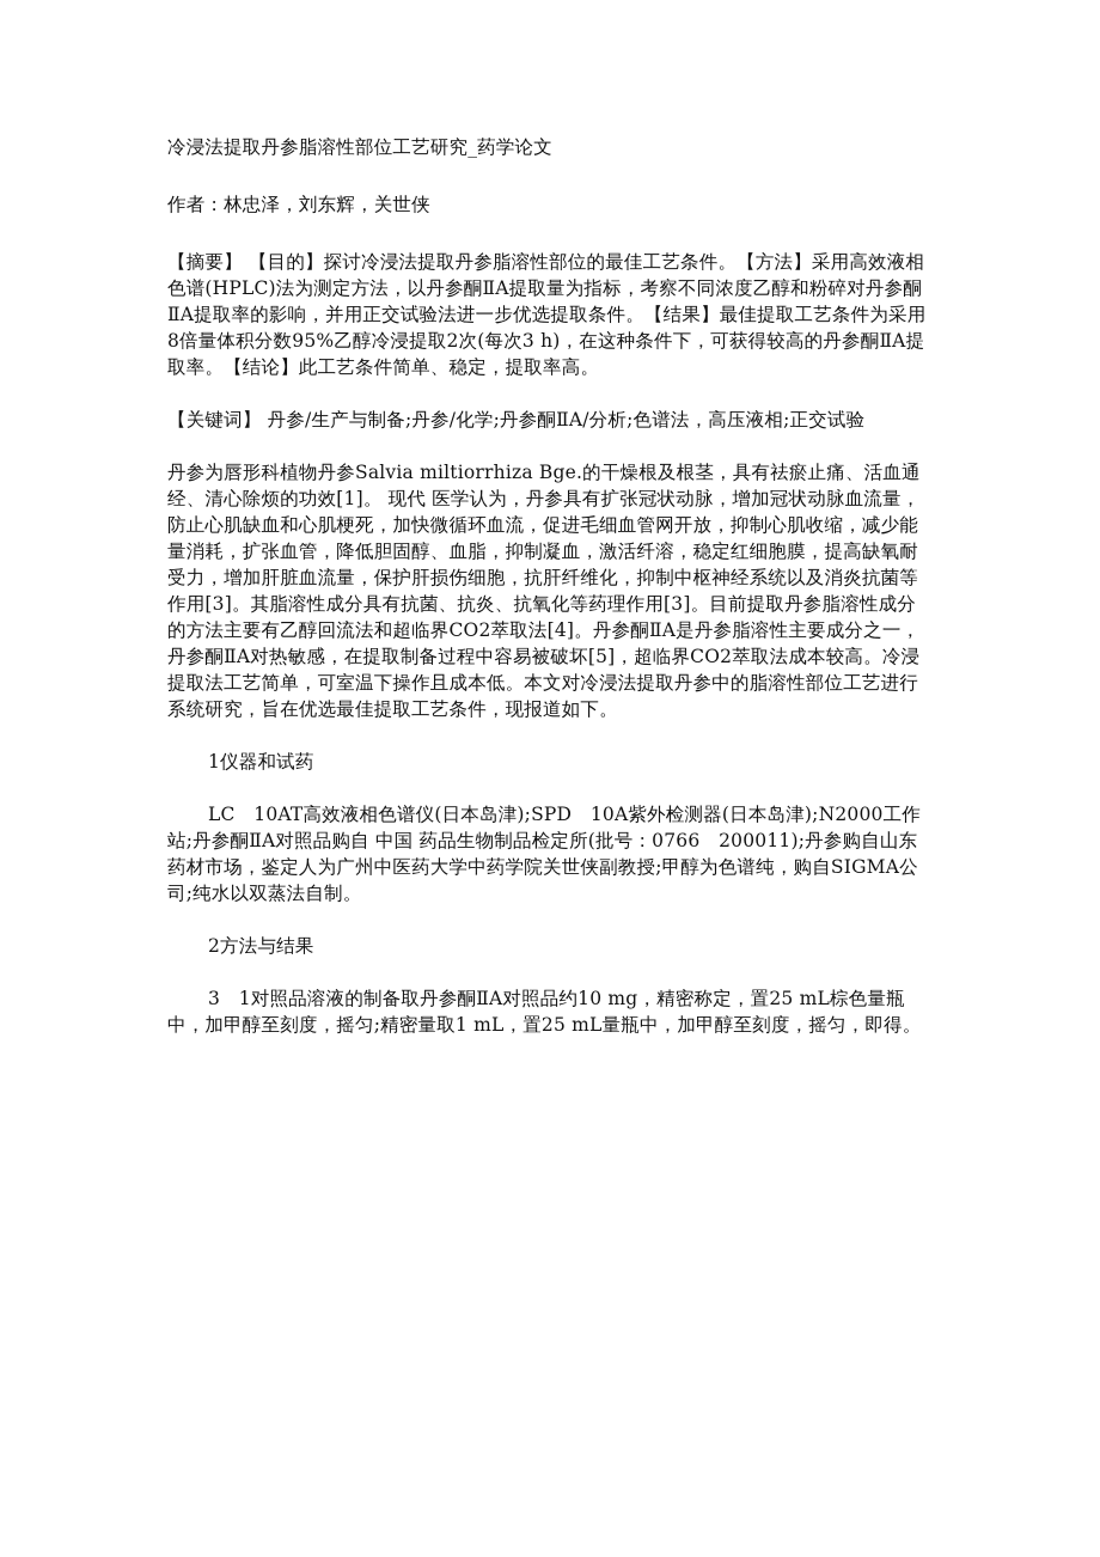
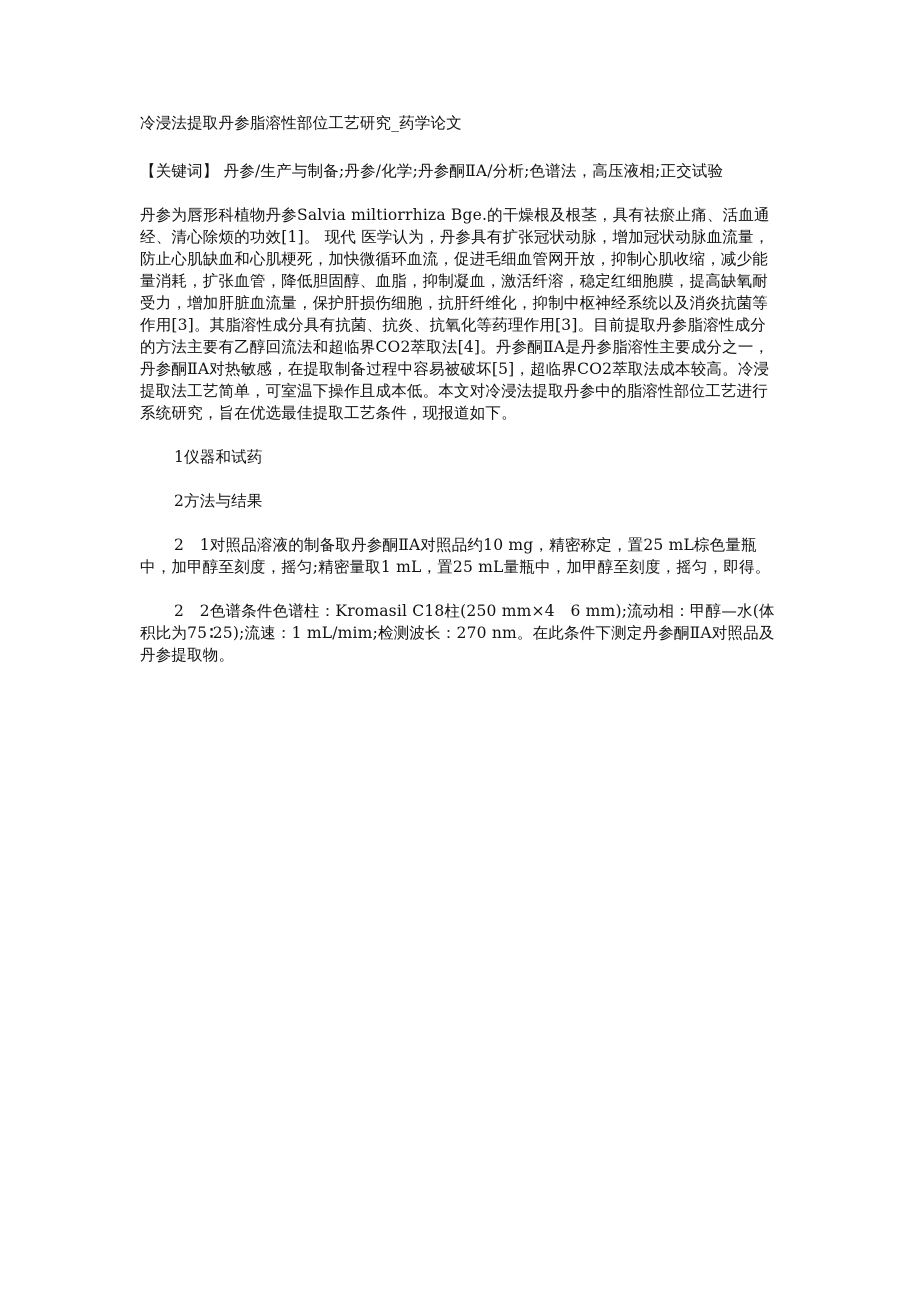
  冷浸法提取丹参脂溶性部位工艺研究_药学论文
- 作者：林忠泽，刘东辉，关世侠
- 【摘要】 【目的】探讨冷浸法提取丹参脂溶性部位的最佳工艺条件。【方法】采用高效液相色谱(HPLC)法为测定方法，以丹参酮ⅡA提取量为指标，考察不同浓度乙醇和粉碎对丹参酮ⅡA提取率的影响，并用正交试验法进一步优选提取条件。【结果】最佳提取工艺条件为采用8倍量体积分数95%乙醇冷浸提取2次(每次3 h)，在这种条件下，可获得较高的丹参酮ⅡA提取率。【结论】此工艺条件简单、稳定，提取率高。
  【关键词】 丹参/生产与制备;丹参/化学;丹参酮ⅡA/分析;色谱法，高压液相;正交试验
  丹参为唇形科植物丹参Salvia miltiorrhiza Bge.的干燥根及根茎，具有祛瘀止痛、活血通经、清心除烦的功效[1]。 现代 医学认为，丹参具有扩张冠状动脉，增加冠状动脉血流量，防止心肌缺血和心肌梗死，加快微循环血流，促进毛细血管网开放，抑制心肌收缩，减少能量消耗，扩张血管，降低胆固醇、血脂，抑制凝血，激活纤溶，稳定红细胞膜，提高缺氧耐受力，增加肝脏血流量，保护肝损伤细胞，抗肝纤维化，抑制中枢神经系统以及消炎抗菌等作用[3]。其脂溶性成分具有抗菌、抗炎、抗氧化等药理作用[3]。目前提取丹参脂溶性成分的方法主要有乙醇回流法和超临界CO2萃取法[4]。丹参酮ⅡA是丹参脂溶性主要成分之一，丹参酮ⅡA对热敏感，在提取制备过程中容易被破坏[5]，超临界CO2萃取法成本较高。冷浸提取法工艺简单，可室温下操作且成本低。本文对冷浸法提取丹参中的脂溶性部位工艺进行系统研究，旨在优选最佳提取工艺条件，现报道如下。
  1仪器和试药
- LC 10AT高效液相色谱仪(日本岛津);SPD 10A紫外检测器(日本岛津);N2000工作站;丹参酮ⅡA对照品购自 中国 药品生物制品检定所(批号：0766 200011);丹参购自山东药材市场，鉴定人为广州中医药大学中药学院关世侠副教授;甲醇为色谱纯，购自SIGMA公司;纯水以双蒸法自制。
  2方法与结果
- 3 1对照品溶液的制备取丹参酮ⅡA对照品约10 mg，精密称定，置25 mL棕色量瓶中，加甲醇至刻度，摇匀;精密量取1 mL，置25 mL量瓶中，加甲醇至刻度，摇匀，即得。
+ 2 1对照品溶液的制备取丹参酮ⅡA对照品约10 mg，精密称定，置25 mL棕色量瓶中，加甲醇至刻度，摇匀;精密量取1 mL，置25 mL量瓶中，加甲醇至刻度，摇匀，即得。
+ 2 2色谱条件色谱柱：Kromasil C18柱(250 mm×4 6 mm);流动相：甲醇—水(体积比为75∶25);流速：1 mL/mim;检测波长：270 nm。在此条件下测定丹参酮ⅡA对照品及丹参提取物。
